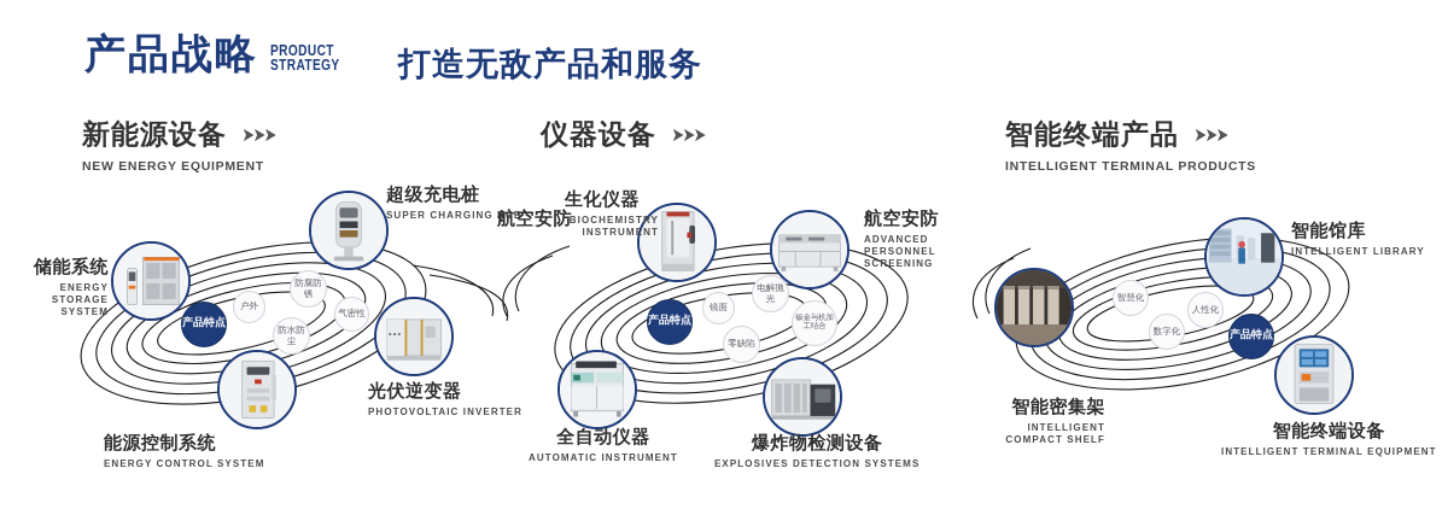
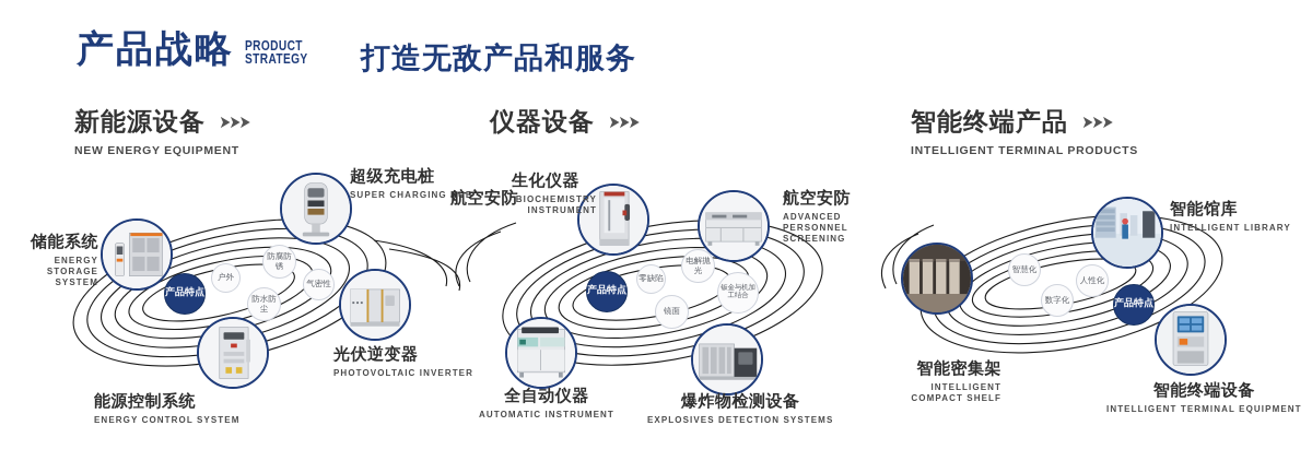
  产品战略
  PRODUCT
  STRATEGY
  打造无敌产品和服务
  新能源设备
  ➤➤➤
  NEW ENERGY EQUIPMENT
  仪器设备
  ➤➤➤
  智能终端产品
  ➤➤➤
  INTELLIGENT TERMINAL PRODUCTS
  产品特点
  户外
  防腐防锈
  防水防尘
  气密性
  储能系统
  ENERGY STORAGE SYSTEM
  超级充电桩
  SUPER CHARGING HUB
  光伏逆变器
  PHOTOVOLTAIC INVERTER
  能源控制系统
  ENERGY CONTROL SYSTEM
  产品特点
- 镜面
+ 零缺陷
  电解抛光
- 零缺陷
+ 镜面
  航空安防
  生化仪器
  BIOCHEMISTRY INSTRUMENT
  航空安防
  ADVANCED PERSONNEL SCREENING
  全自动仪器
  AUTOMATIC INSTRUMENT
  爆炸物检测设备
  EXPLOSIVES DETECTION SYSTEMS
  产品特点
  智慧化
  数字化
  人性化
  智能馆库
  INTELLIGENT LIBRARY
  智能密集架
  INTELLIGENT COMPACT SHELF
  智能终端设备
  INTELLIGENT TERMINAL EQUIPMENT
